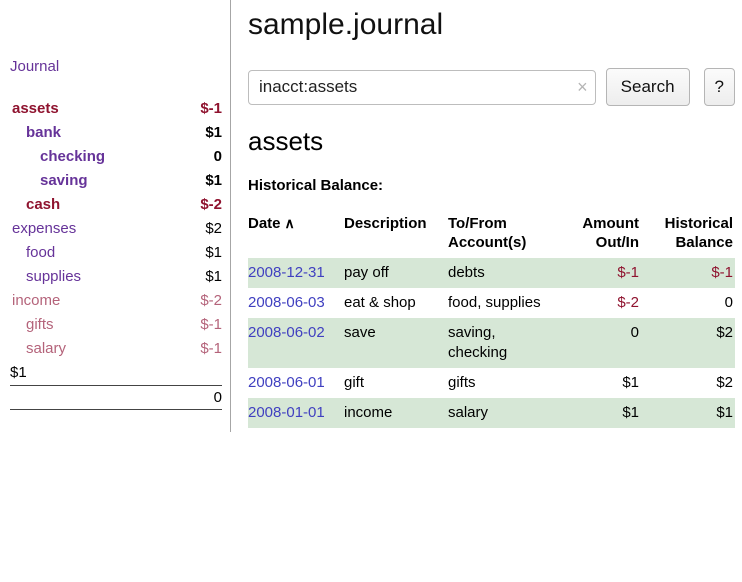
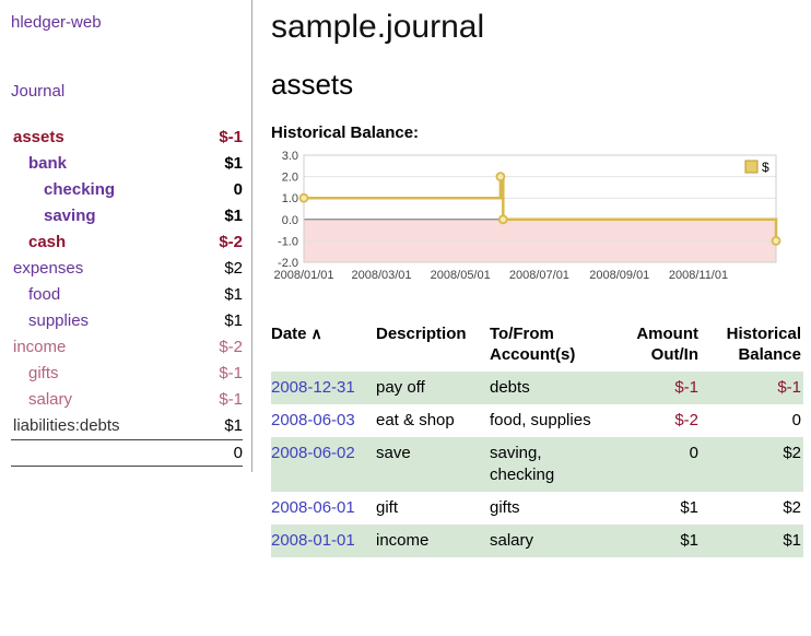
+ hledger-web
  Journal
  assets
  $-1
  bank
  $1
  checking
  0
  saving
  $1
  cash
  $-2
  expenses
  $2
  food
  $1
  supplies
  $1
  income
  $-2
  gifts
  $-1
  salary
  $-1
+ liabilities:debts
  $1
  0
  sample.journal
- inacct:assets
- ×
- Search
- ?
  assets
  Historical Balance:
+ 3.0
+ 2.0
+ 1.0
+ 0.0
+ -1.0
+ -2.0
+ 2008/01/01
+ 2008/03/01
+ 2008/05/01
+ 2008/07/01
+ 2008/09/01
+ 2008/11/01
+ $
  Date ∧	Description	To/From Account(s)	Amount Out/In	Historical Balance
  2008-12-31	pay off	debts	$-1	$-1
  2008-06-03	eat & shop	food, supplies	$-2	0
  2008-06-02	save	saving, checking	0	$2
  2008-06-01	gift	gifts	$1	$2
  2008-01-01	income	salary	$1	$1
